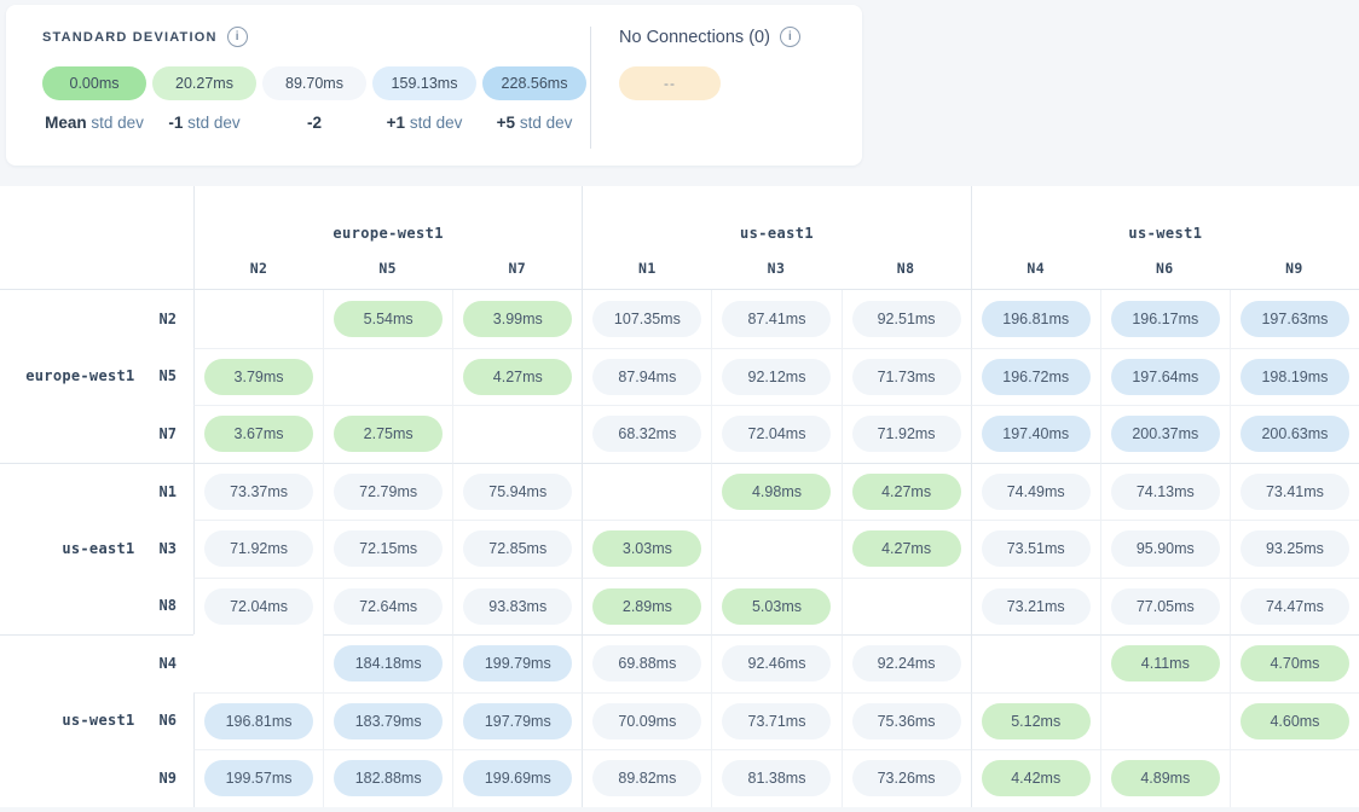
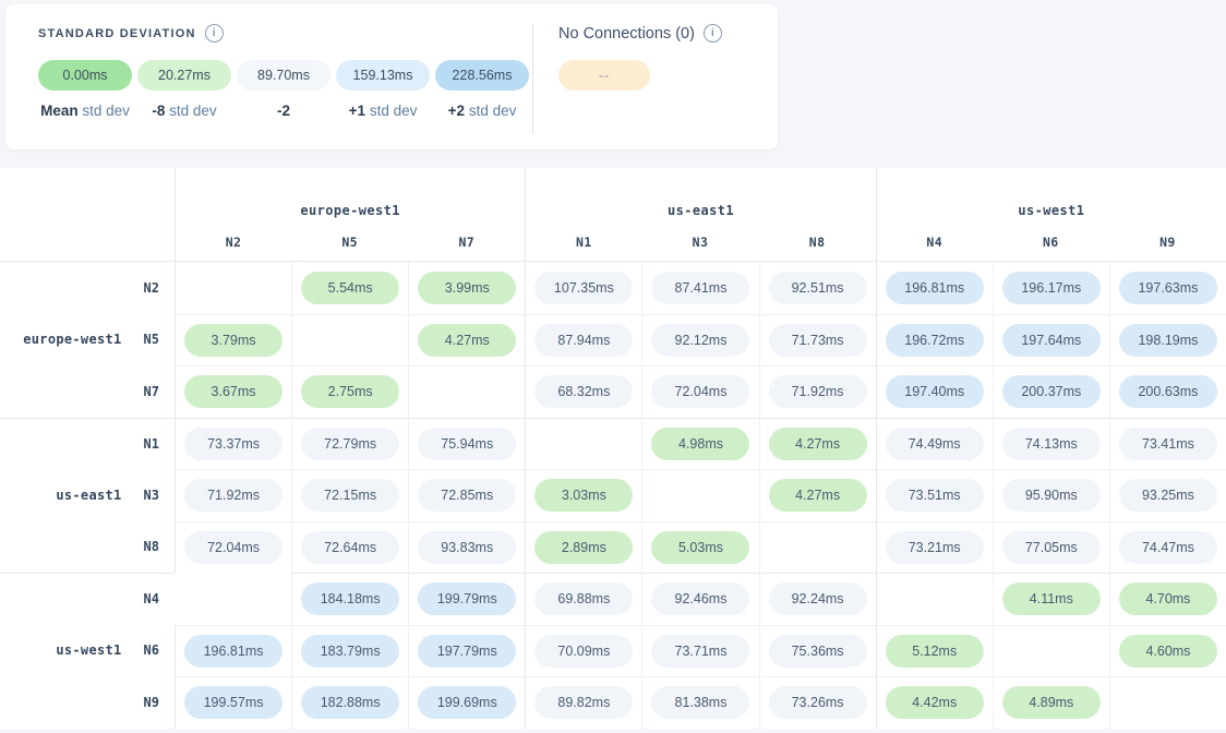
  STANDARD DEVIATION
  i
  0.00ms
  20.27ms
  89.70ms
  159.13ms
  228.56ms
  Mean std dev
- -1 std dev
+ -8 std dev
  -2
  +1 std dev
- +5 std dev
+ +2 std dev
  No Connections (0)
  i
  --
  europe-west1
  N2
  N5
  N7
  us-east1
  N1
  N3
  N8
  us-west1
  N4
  N6
  N9
  N2
  5.54ms
  3.99ms
  107.35ms
  87.41ms
  92.51ms
  196.81ms
  196.17ms
  197.63ms
  europe-west1
  N5
  3.79ms
  4.27ms
  87.94ms
  92.12ms
  71.73ms
  196.72ms
  197.64ms
  198.19ms
  N7
  3.67ms
  2.75ms
  68.32ms
  72.04ms
  71.92ms
  197.40ms
  200.37ms
  200.63ms
  N1
  73.37ms
  72.79ms
  75.94ms
  4.98ms
  4.27ms
  74.49ms
  74.13ms
  73.41ms
  us-east1
  N3
  71.92ms
  72.15ms
  72.85ms
  3.03ms
  4.27ms
  73.51ms
  95.90ms
  93.25ms
  N8
  72.04ms
  72.64ms
  93.83ms
  2.89ms
  5.03ms
  73.21ms
  77.05ms
  74.47ms
  N4
  184.18ms
  199.79ms
  69.88ms
  92.46ms
  92.24ms
  4.11ms
  4.70ms
  us-west1
  N6
  196.81ms
  183.79ms
  197.79ms
  70.09ms
  73.71ms
  75.36ms
  5.12ms
  4.60ms
  N9
  199.57ms
  182.88ms
  199.69ms
  89.82ms
  81.38ms
  73.26ms
  4.42ms
  4.89ms
